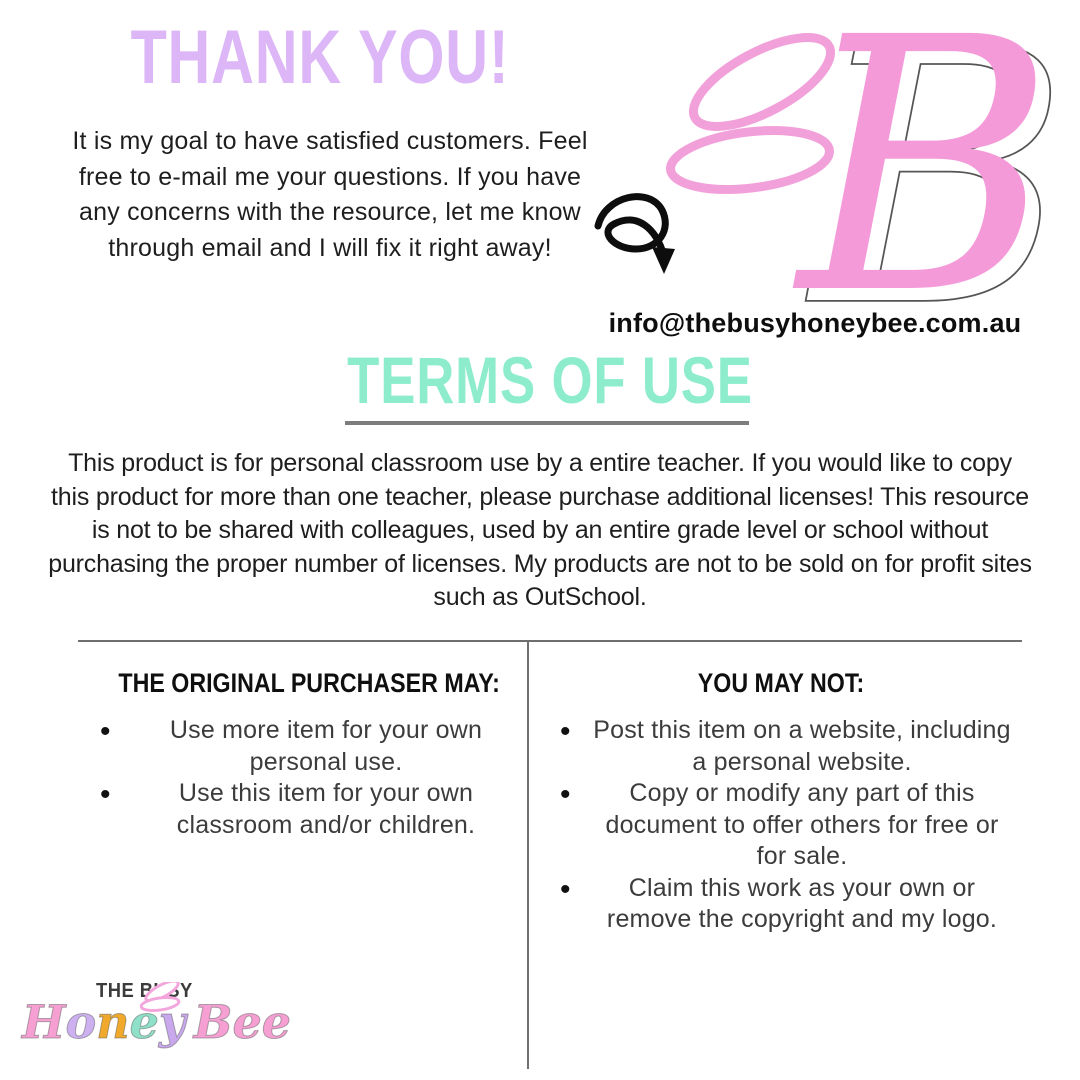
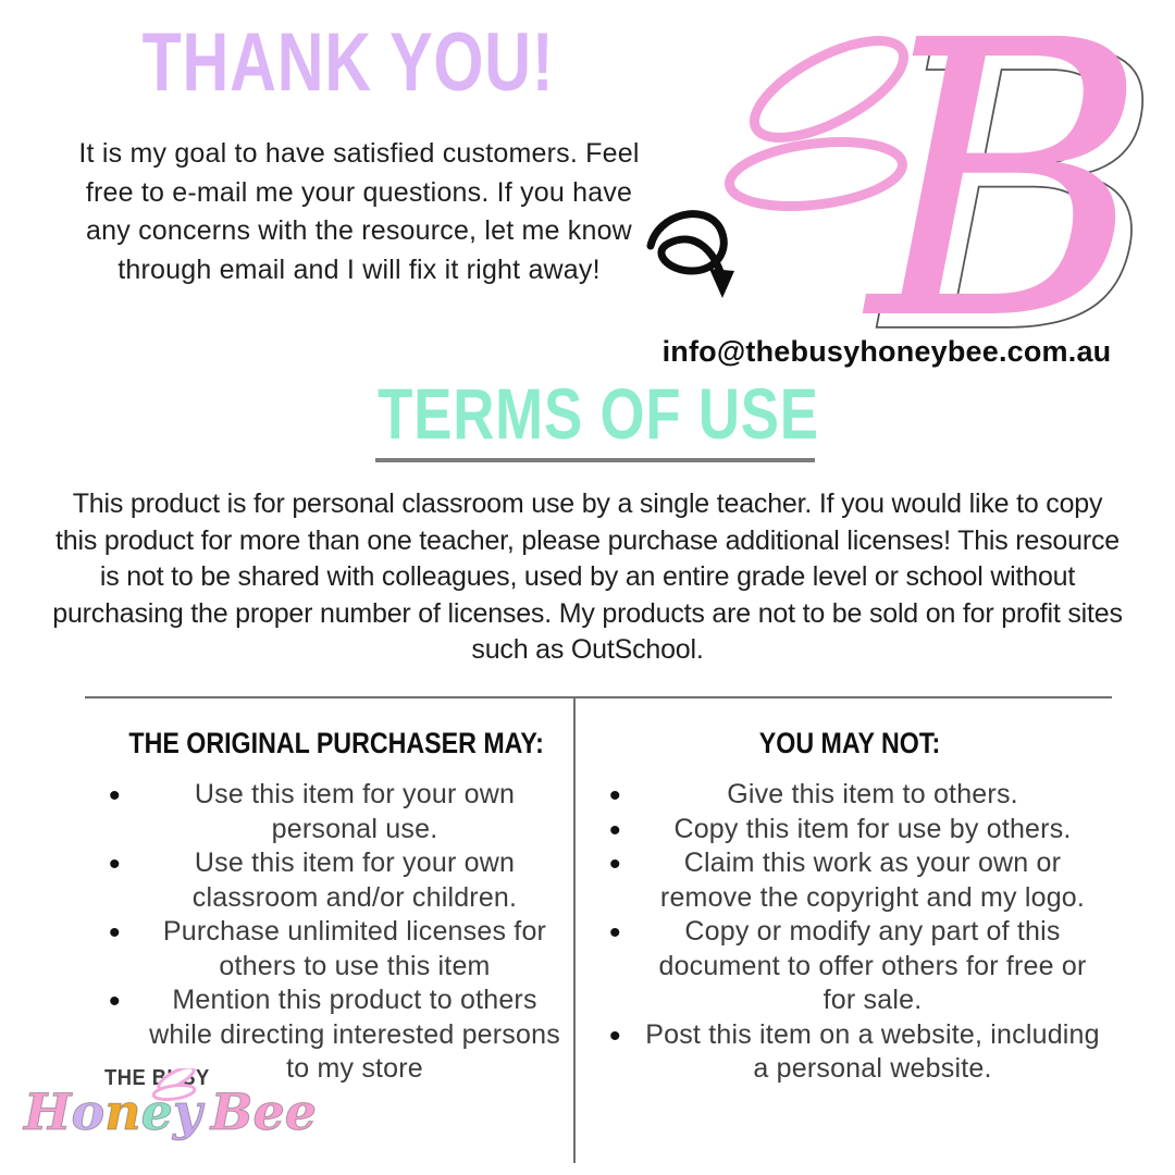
  THANK YOU!
  It is my goal to have satisfied customers. Feel free to e-mail me your questions. If you have any concerns with the resource, let me know through email and I will fix it right away!
  B
  info@thebusyhoneybee.com.au
  TERMS OF USE
- This product is for personal classroom use by a entire teacher. If you would like to copy this product for more than one teacher, please purchase additional licenses! This resource is not to be shared with colleagues, used by an entire grade level or school without purchasing the proper number of licenses. My products are not to be sold on for profit sites such as OutSchool.
+ This product is for personal classroom use by a single teacher. If you would like to copy this product for more than one teacher, please purchase additional licenses! This resource is not to be shared with colleagues, used by an entire grade level or school without purchasing the proper number of licenses. My products are not to be sold on for profit sites such as OutSchool.
  THE ORIGINAL PURCHASER MAY:
- Use more item for your own personal use.
+ Use this item for your own personal use.
  Use this item for your own classroom and/or children.
+ Purchase unlimited licenses for others to use this item
+ Mention this product to others while directing interested persons to my store
  YOU MAY NOT:
+ Give this item to others.
+ Copy this item for use by others.
- Post this item on a website, including a personal website.
+ Claim this work as your own or remove the copyright and my logo.
  Copy or modify any part of this document to offer others for free or for sale.
- Claim this work as your own or remove the copyright and my logo.
+ Post this item on a website, including a personal website.
  THE BY
  Honey Bee
